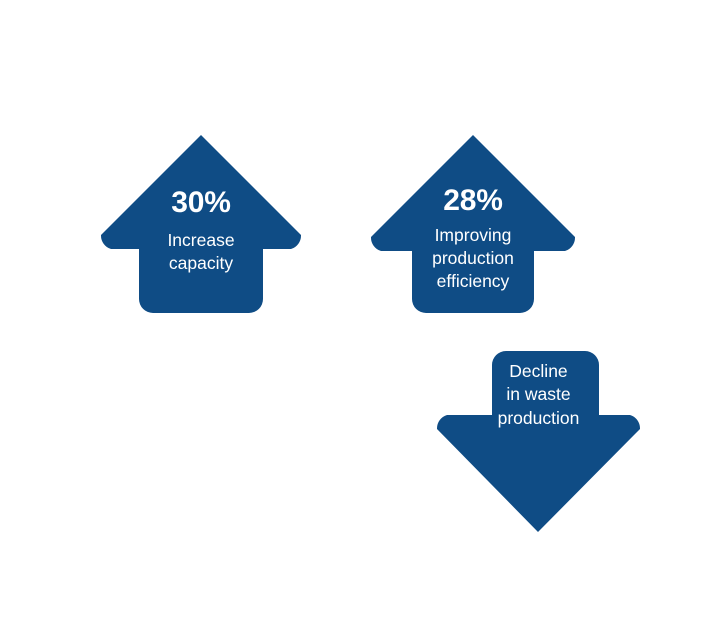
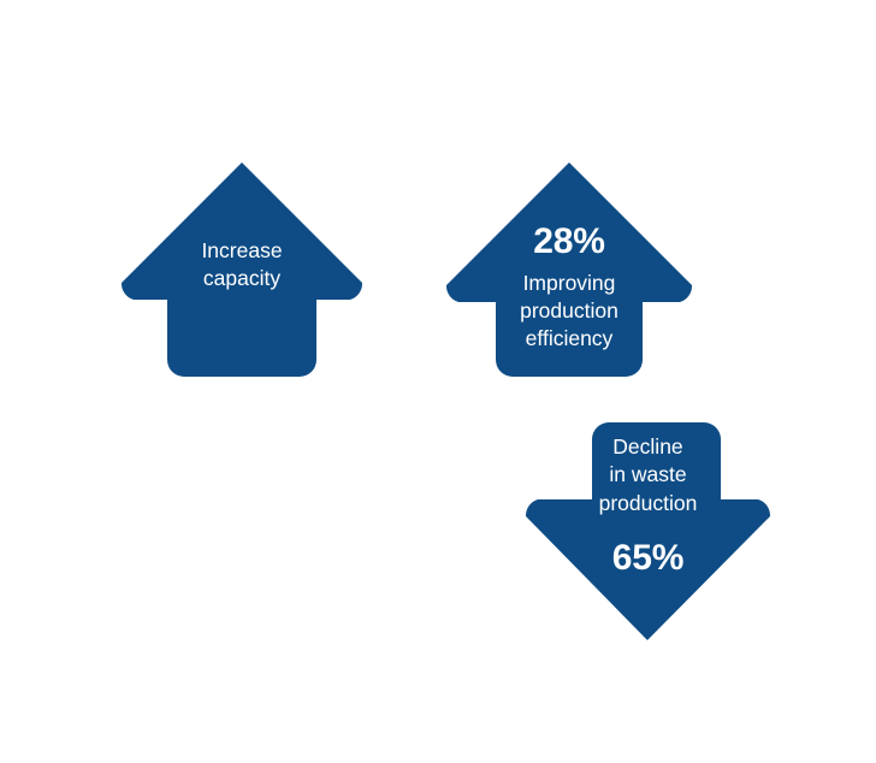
- 30%
  Increase
  capacity
  28%
  Improving
  production
  efficiency
  Decline
  in waste
  production
+ 65%
